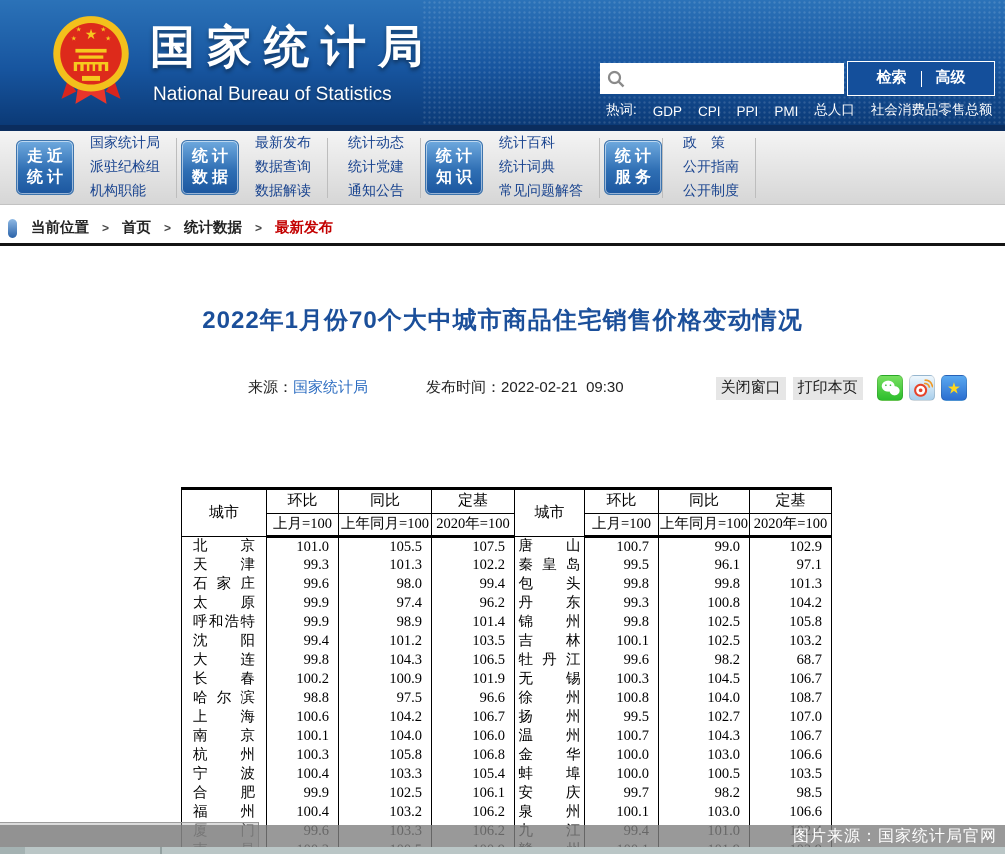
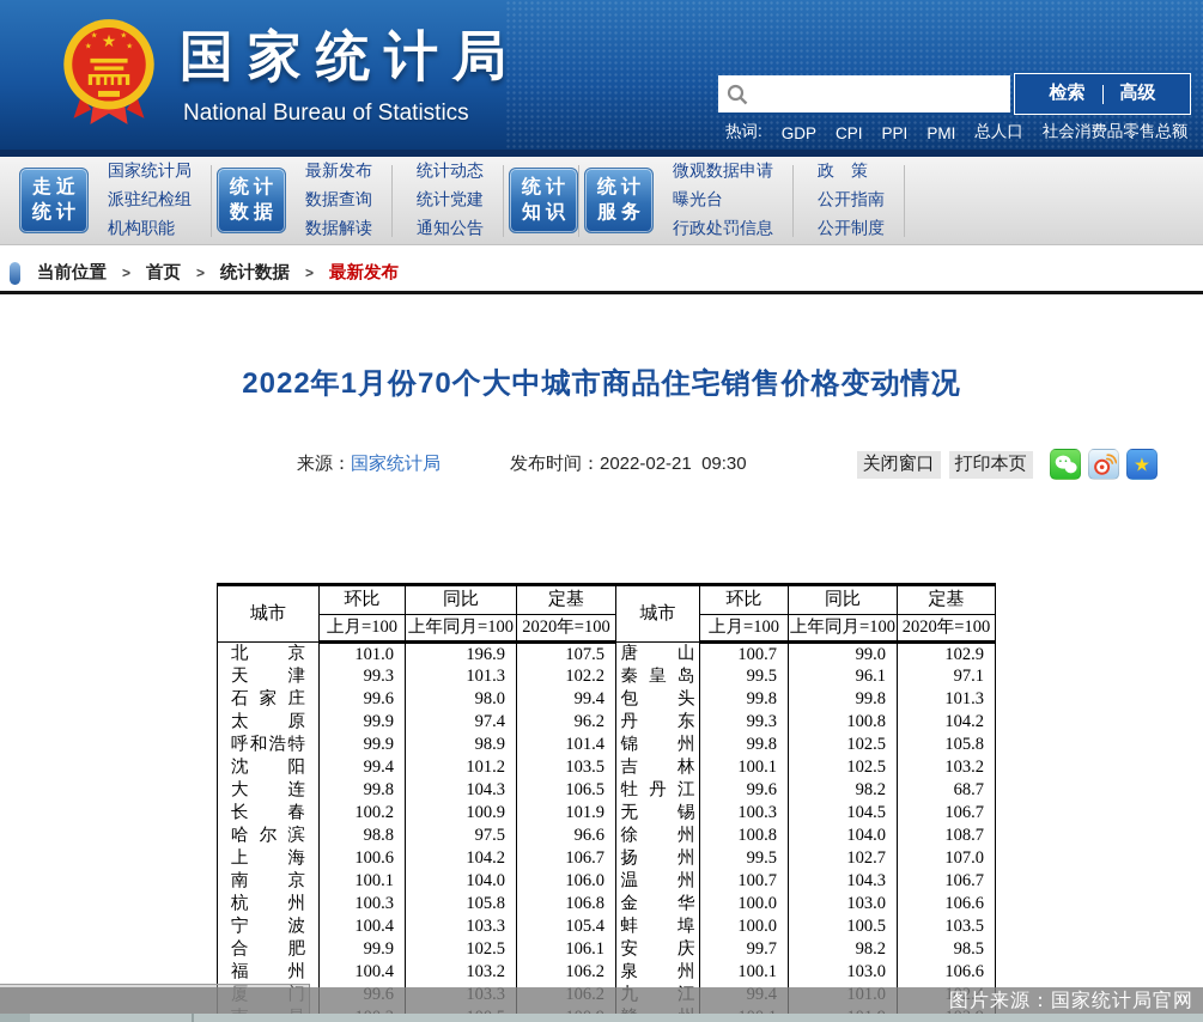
  ★
  国家统计局
  National Bureau of Statistics
  检索
  高级
  热词:
  GDP
  CPI
  PPI
  PMI
  总人口
  社会消费品零售总额
  走近
  统计
  国家统计局
  派驻纪检组
  机构职能
  统计
  数据
  最新发布
  数据查询
  数据解读
  统计动态
  统计党建
  通知公告
  统计
  知识
- 统计百科
- 统计词典
- 常见问题解答
  统计
  服务
+ 微观数据申请
+ 曝光台
+ 行政处罚信息
  政 策
  公开指南
  公开制度
  当前位置
  >
  首页
  >
  统计数据
  >
  最新发布
  2022年1月份70个大中城市商品住宅销售价格变动情况
  来源：
  国家统计局
  发布时间：2022-02-21 09:30
  关闭窗口
  打印本页
  ★
  城市	环比	同比	定基	城市	环比	同比	定基
  上月=100	上年同月=100	2020年=100	上月=100	上年同月=100	2020年=100
- 北 京	101.0	105.5	107.5	唐 山	100.7	99.0	102.9
+ 北 京	101.0	196.9	107.5	唐 山	100.7	99.0	102.9
  天 津	99.3	101.3	102.2	秦 皇 岛	99.5	96.1	97.1
  石 家 庄	99.6	98.0	99.4	包 头	99.8	99.8	101.3
  太 原	99.9	97.4	96.2	丹 东	99.3	100.8	104.2
  呼和浩特	99.9	98.9	101.4	锦 州	99.8	102.5	105.8
  沈 阳	99.4	101.2	103.5	吉 林	100.1	102.5	103.2
  大 连	99.8	104.3	106.5	牡 丹 江	99.6	98.2	68.7
  长 春	100.2	100.9	101.9	无 锡	100.3	104.5	106.7
  哈 尔 滨	98.8	97.5	96.6	徐 州	100.8	104.0	108.7
  上 海	100.6	104.2	106.7	扬 州	99.5	102.7	107.0
  南 京	100.1	104.0	106.0	温 州	100.7	104.3	106.7
  杭 州	100.3	105.8	106.8	金 华	100.0	103.0	106.6
  宁 波	100.4	103.3	105.4	蚌 埠	100.0	100.5	103.5
  合 肥	99.9	102.5	106.1	安 庆	99.7	98.2	98.5
  福 州	100.4	103.2	106.2	泉 州	100.1	103.0	106.6
  厦 门	99.6	103.3	106.2	九 江	99.4	101.0	102.4
  图片来源：国家统计局官网
